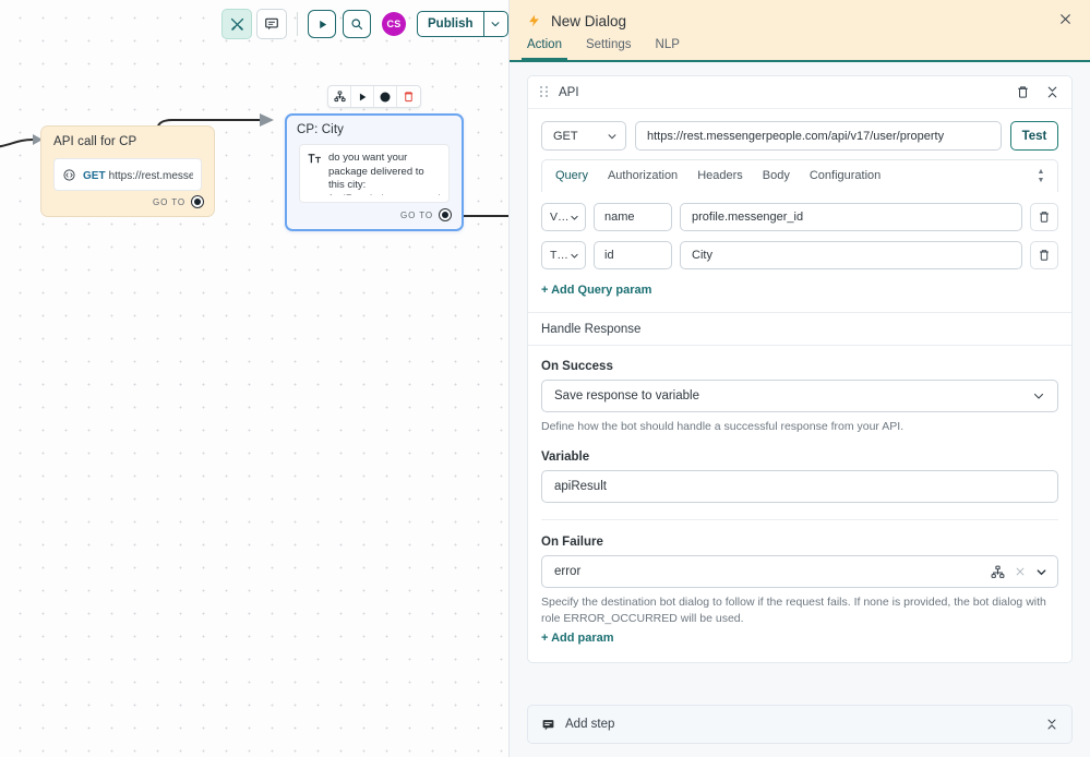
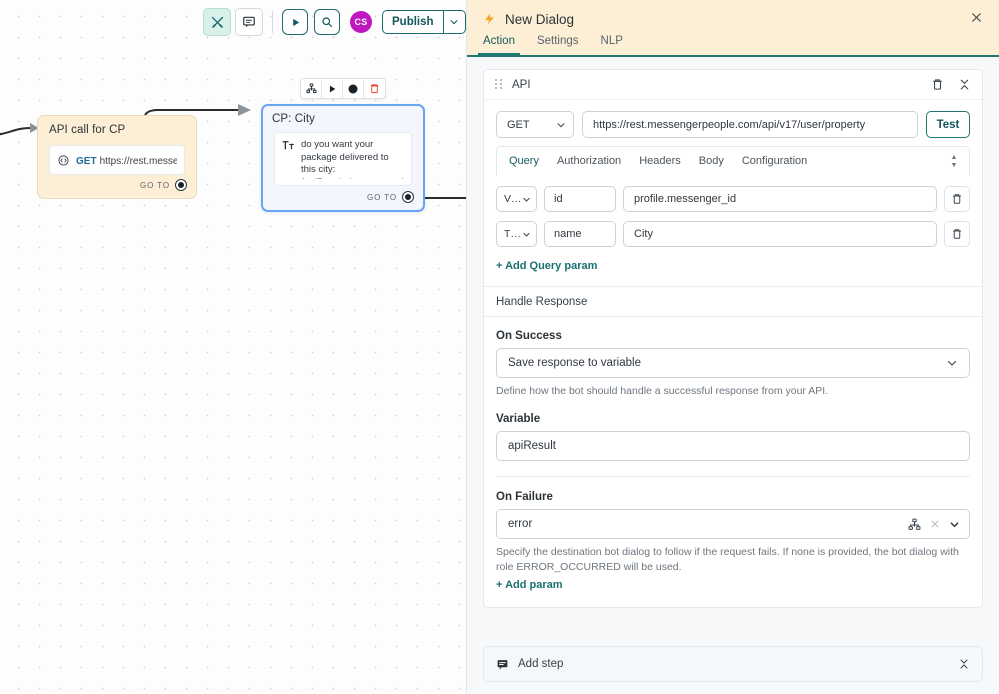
  CS
  Publish
  API call for CP
  GET https://rest.messe
  GO TO
  CP: City
  GO TO
  New Dialog
  Action
  Settings
  NLP
  API
  GET
  https://rest.messengerpeople.com/api/v17/user/property
  Test
  Query
  Authorization
  Headers
  Body
  Configuration
  V…
- name
+ id
  profile.messenger_id
  T…
- id
+ name
  City
  + Add Query param
  Handle Response
  On Success
  Save response to variable
  Define how the bot should handle a successful response from your API.
  Variable
  apiResult
  On Failure
  error
  Specify the destination bot dialog to follow if the request fails. If none is provided, the bot dialog with role ERROR_OCCURRED will be used.
  + Add param
  Add step
